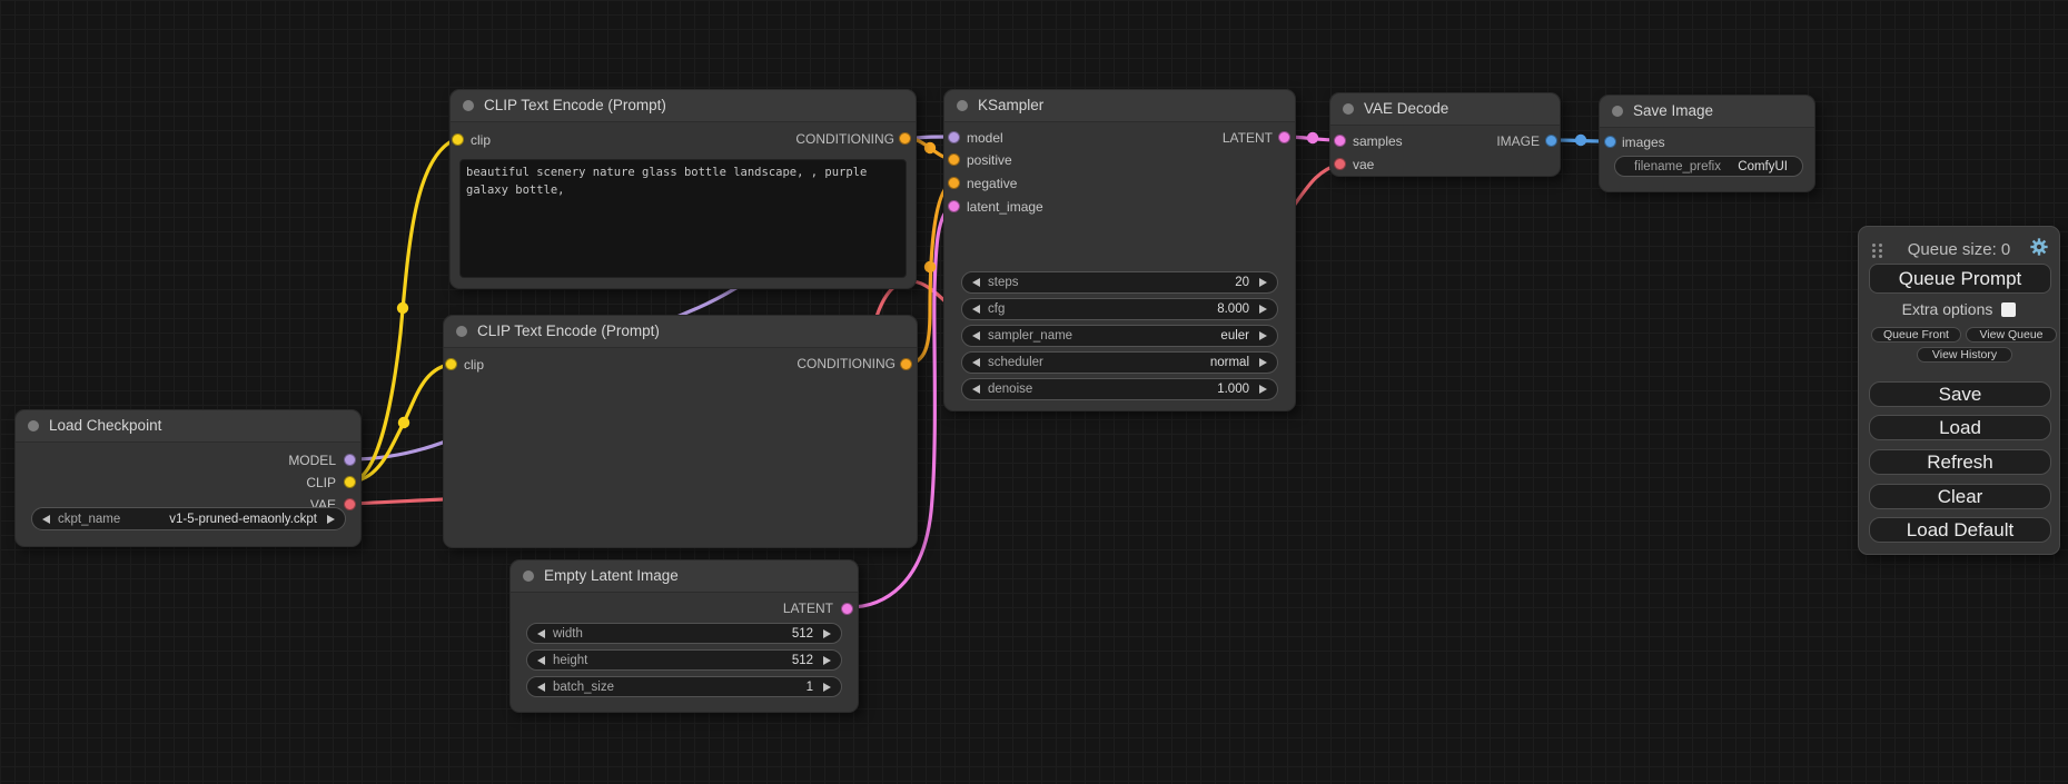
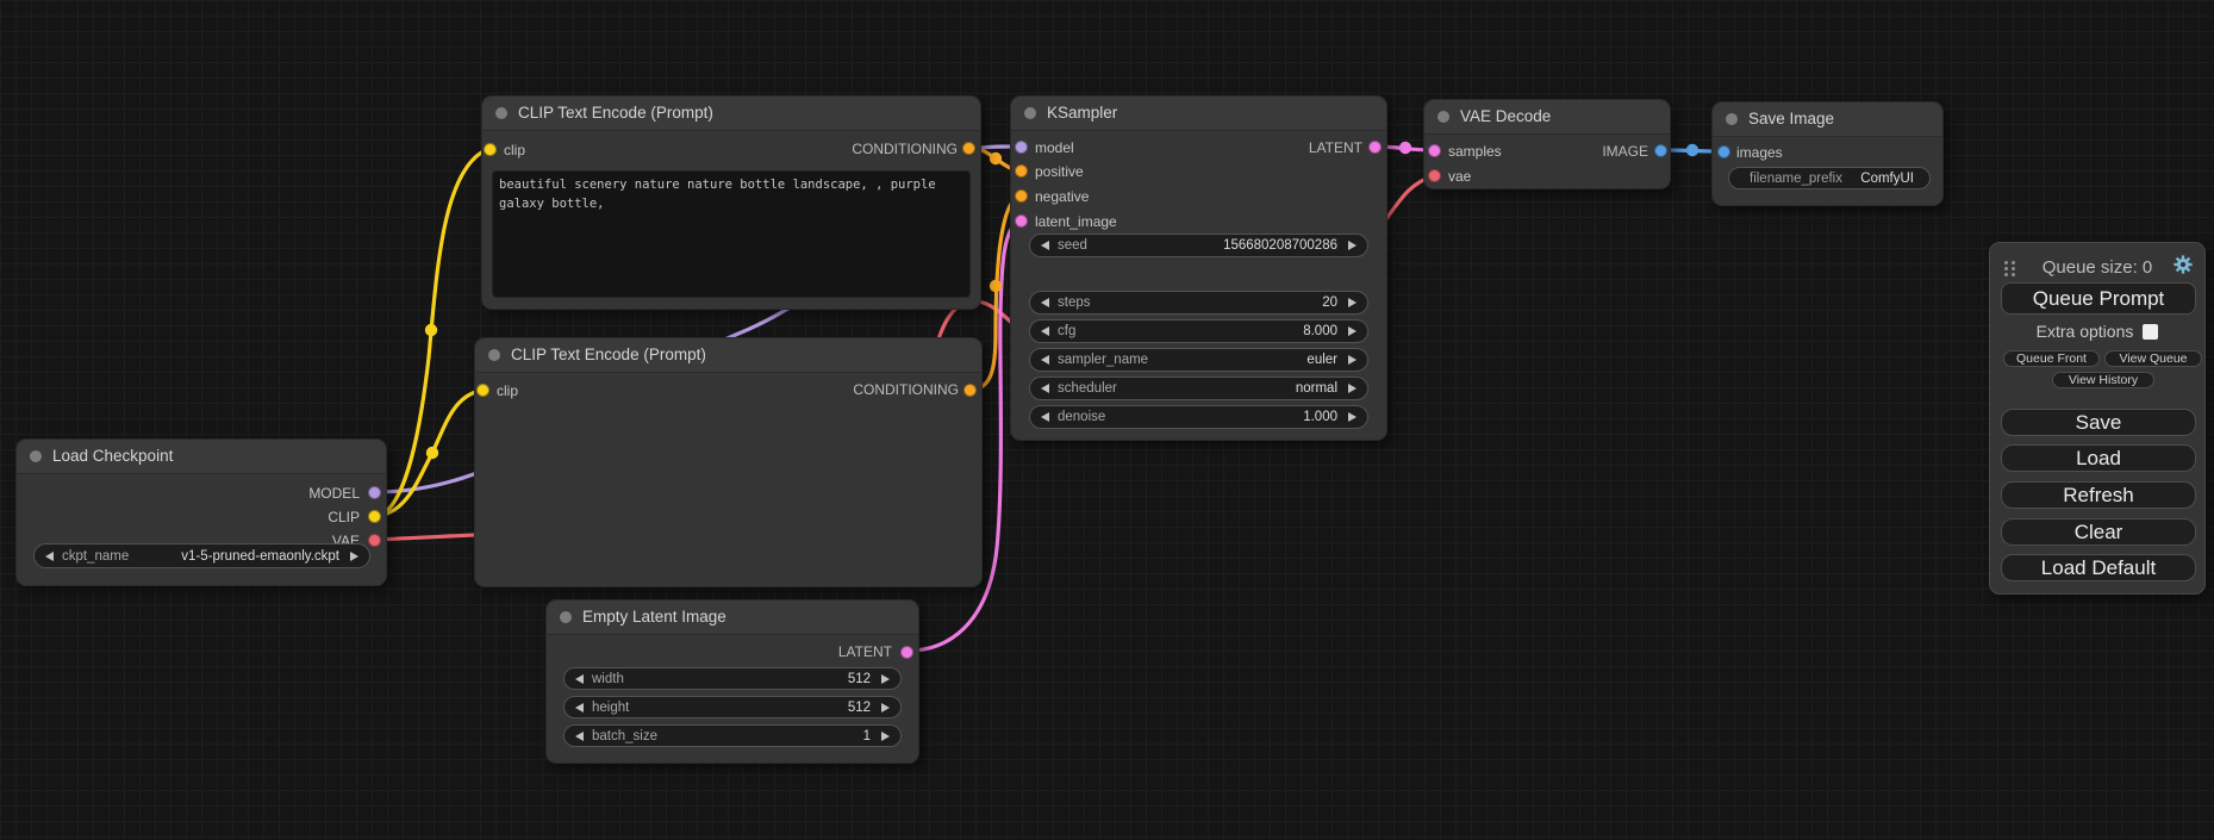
  Load Checkpoint
  MODEL
  CLIP
  VAE
  ckpt_name
  v1-5-pruned-emaonly.ckpt
  CLIP Text Encode (Prompt)
  clip
  CONDITIONING
- beautiful scenery nature glass bottle landscape, , purple galaxy bottle,
+ beautiful scenery nature nature bottle landscape, , purple galaxy bottle,
  CLIP Text Encode (Prompt)
  clip
  CONDITIONING
  KSampler
  model
  positive
  negative
  latent_image
  LATENT
+ seed
+ 156680208700286
  steps
  20
  cfg
  8.000
  sampler_name
  euler
  scheduler
  normal
  denoise
  1.000
  VAE Decode
  samples
  vae
  IMAGE
  Save Image
  images
  filename_prefix
  ComfyUI
  Empty Latent Image
  LATENT
  width
  512
  height
  512
  batch_size
  1
  Queue size: 0
  Queue Prompt
  Extra options
  Queue Front
  View Queue
  View History
  Save
  Load
  Refresh
  Clear
  Load Default
